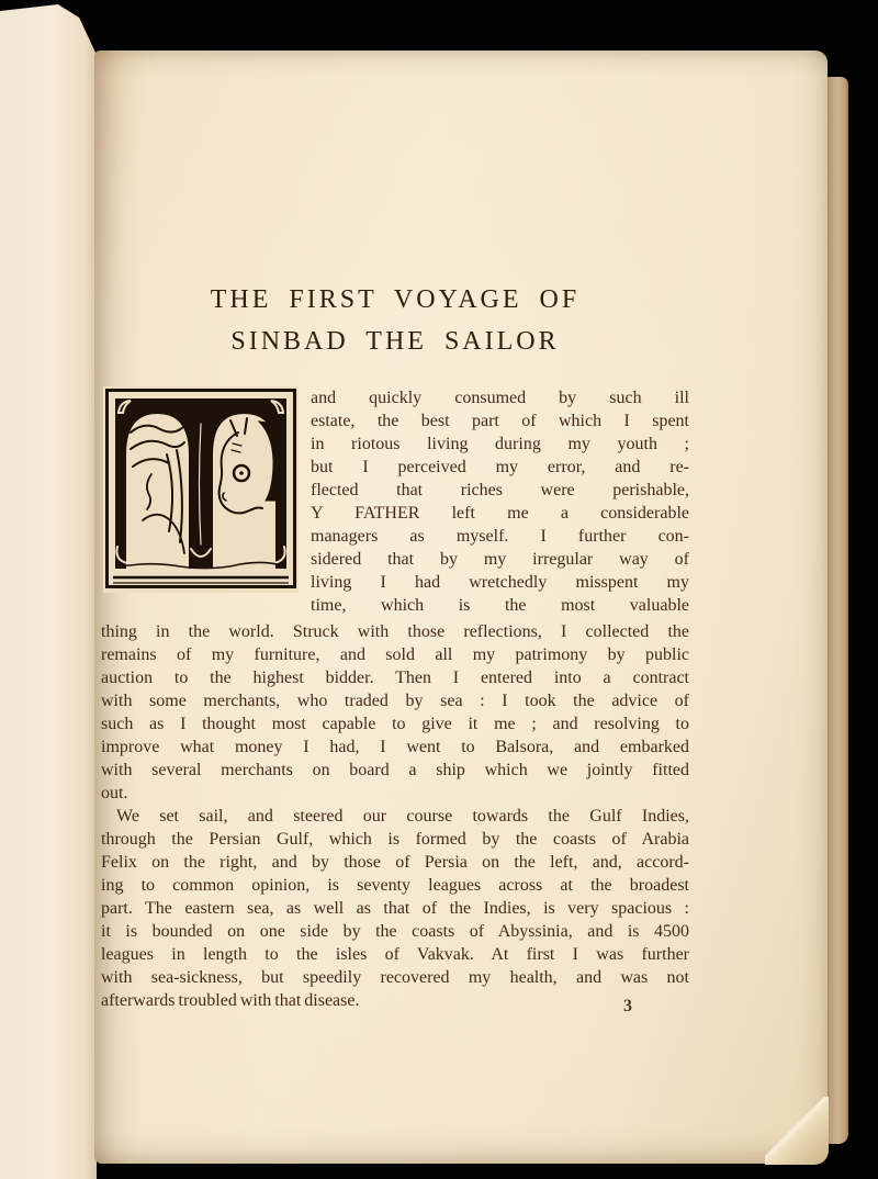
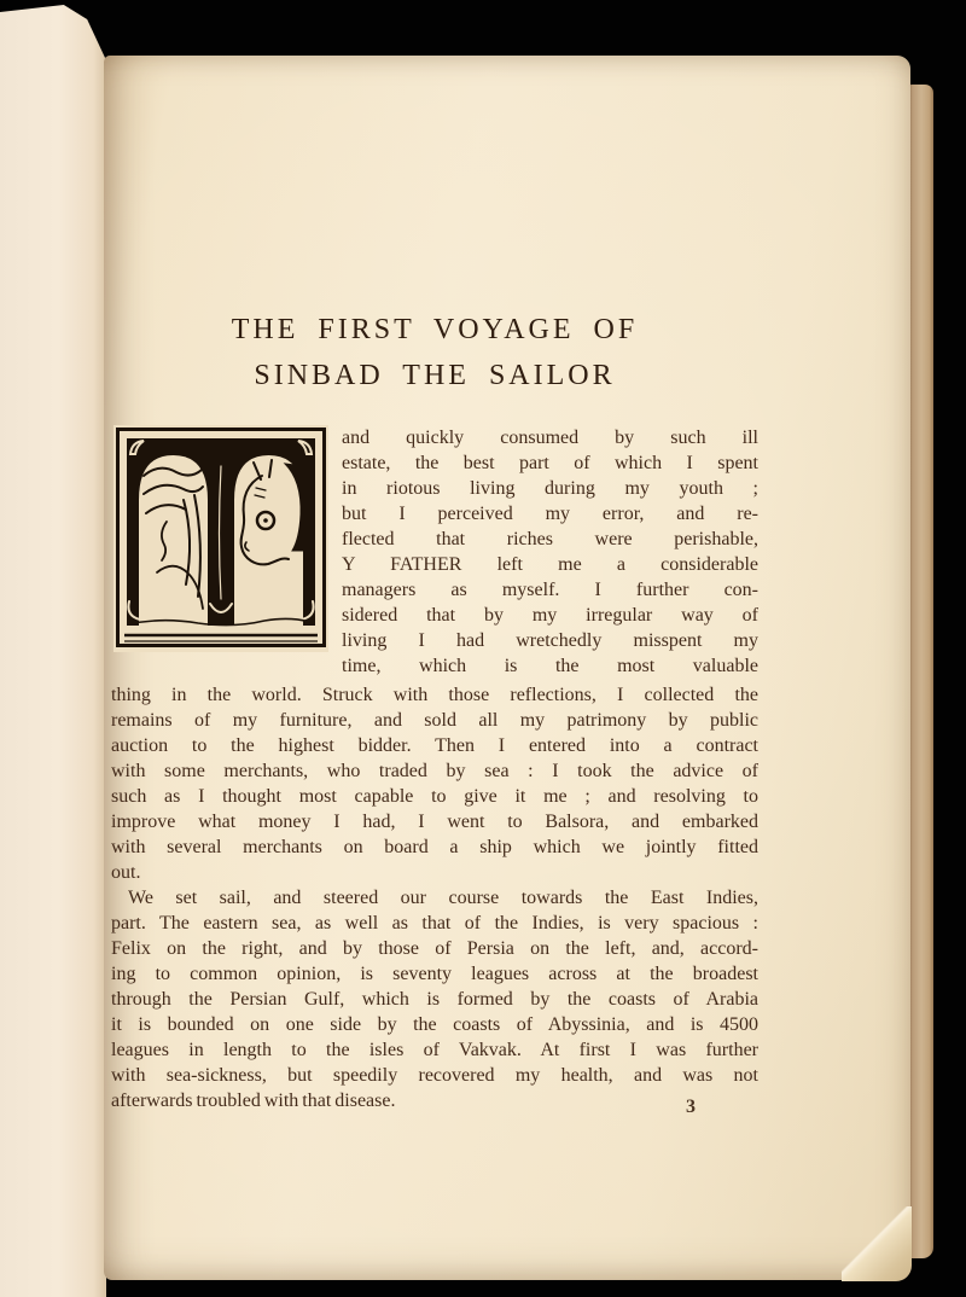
  THE FIRST VOYAGE OF
  SINBAD THE SAILOR
  and quickly consumed by such ill
  estate, the best part of which I spent
  in riotous living during my youth ;
  but I perceived my error, and re-
  flected that riches were perishable,
  Y FATHER left me a considerable
  managers as myself. I further con-
  sidered that by my irregular way of
  living I had wretchedly misspent my
  time, which is the most valuable
  thing in the world. Struck with those reflections, I collected the
  remains of my furniture, and sold all my patrimony by public
  auction to the highest bidder. Then I entered into a contract
  with some merchants, who traded by sea : I took the advice of
  such as I thought most capable to give it me ; and resolving to
  improve what money I had, I went to Balsora, and embarked
  with several merchants on board a ship which we jointly fitted
  out.
- We set sail, and steered our course towards the Gulf Indies,
+ We set sail, and steered our course towards the East Indies,
- through the Persian Gulf, which is formed by the coasts of Arabia
+ part. The eastern sea, as well as that of the Indies, is very spacious :
  Felix on the right, and by those of Persia on the left, and, accord-
  ing to common opinion, is seventy leagues across at the broadest
- part. The eastern sea, as well as that of the Indies, is very spacious :
+ through the Persian Gulf, which is formed by the coasts of Arabia
  it is bounded on one side by the coasts of Abyssinia, and is 4500
  leagues in length to the isles of Vakvak. At first I was further
  with sea-sickness, but speedily recovered my health, and was not
  afterwards troubled with that disease.
  3
